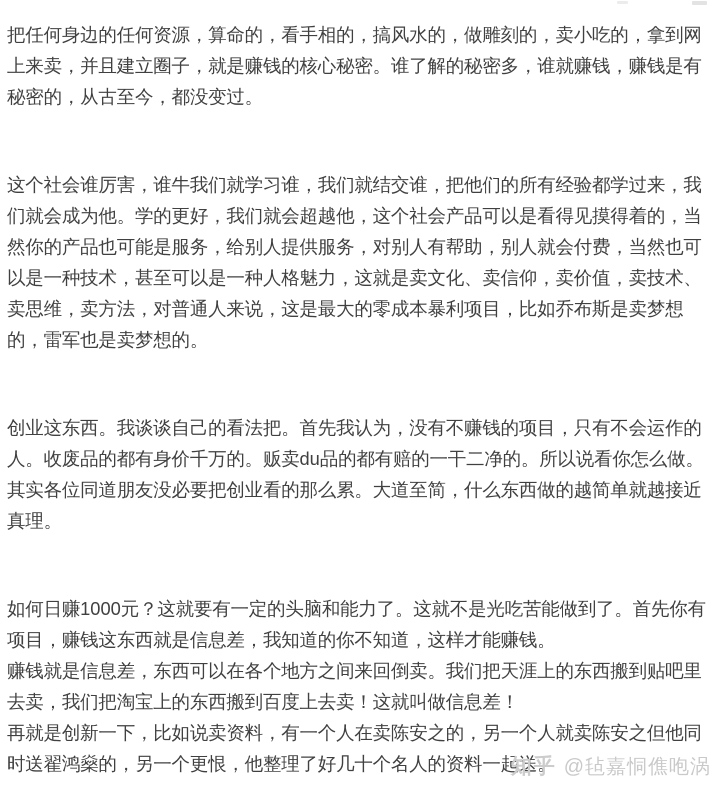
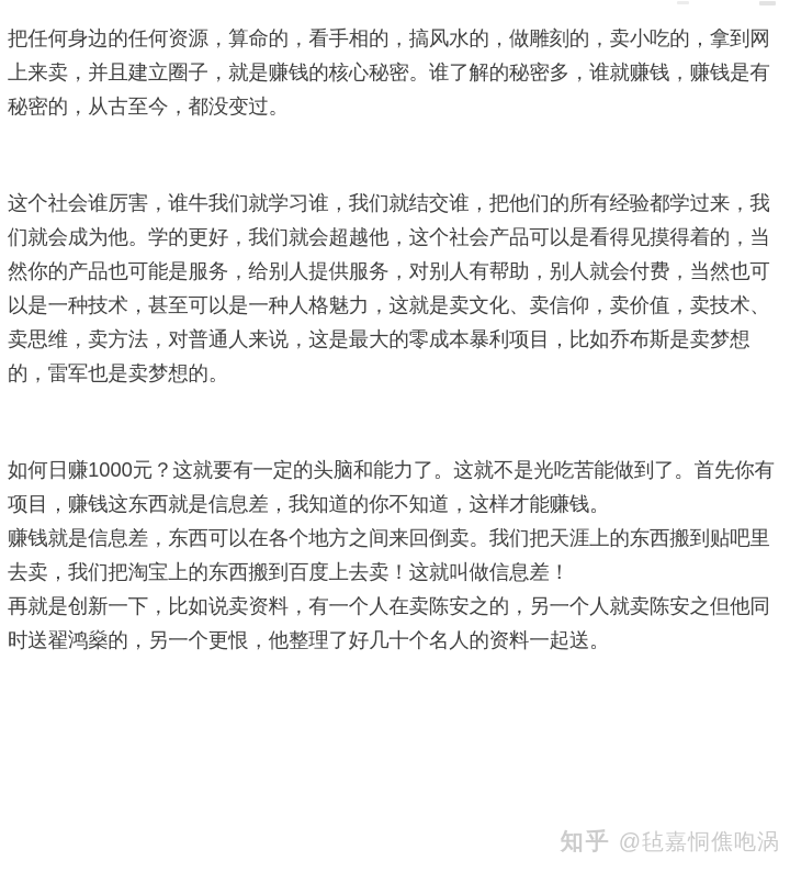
  把任何身边的任何资源，算命的，看手相的，搞风水的，做雕刻的，卖小吃的，拿到网上来卖，并且建立圈子，就是赚钱的核心秘密。谁了解的秘密多，谁就赚钱，赚钱是有秘密的，从古至今，都没变过。
  这个社会谁厉害，谁牛我们就学习谁，我们就结交谁，把他们的所有经验都学过来，我们就会成为他。学的更好，我们就会超越他，这个社会产品可以是看得见摸得着的，当然你的产品也可能是服务，给别人提供服务，对别人有帮助，别人就会付费，当然也可以是一种技术，甚至可以是一种人格魅力，这就是卖文化、卖信仰，卖价值，卖技术、卖思维，卖方法，对普通人来说，这是最大的零成本暴利项目，比如乔布斯是卖梦想的，雷军也是卖梦想的。
- 创业这东西。我谈谈自己的看法把。首先我认为，没有不赚钱的项目，只有不会运作的人。收废品的都有身价千万的。贩卖du品的都有赔的一干二净的。所以说看你怎么做。其实各位同道朋友没必要把创业看的那么累。大道至简，什么东西做的越简单就越接近真理。
  如何日赚1000元？这就要有一定的头脑和能力了。这就不是光吃苦能做到了。首先你有项目，赚钱这东西就是信息差，我知道的你不知道，这样才能赚钱。
  赚钱就是信息差，东西可以在各个地方之间来回倒卖。我们把天涯上的东西搬到贴吧里去卖，我们把淘宝上的东西搬到百度上去卖！这就叫做信息差！
  再就是创新一下，比如说卖资料，有一个人在卖陈安之的，另一个人就卖陈安之但他同时送翟鸿燊的，另一个更恨，他整理了好几十个名人的资料一起送。
  知乎 @毡嘉恫僬咆涡
